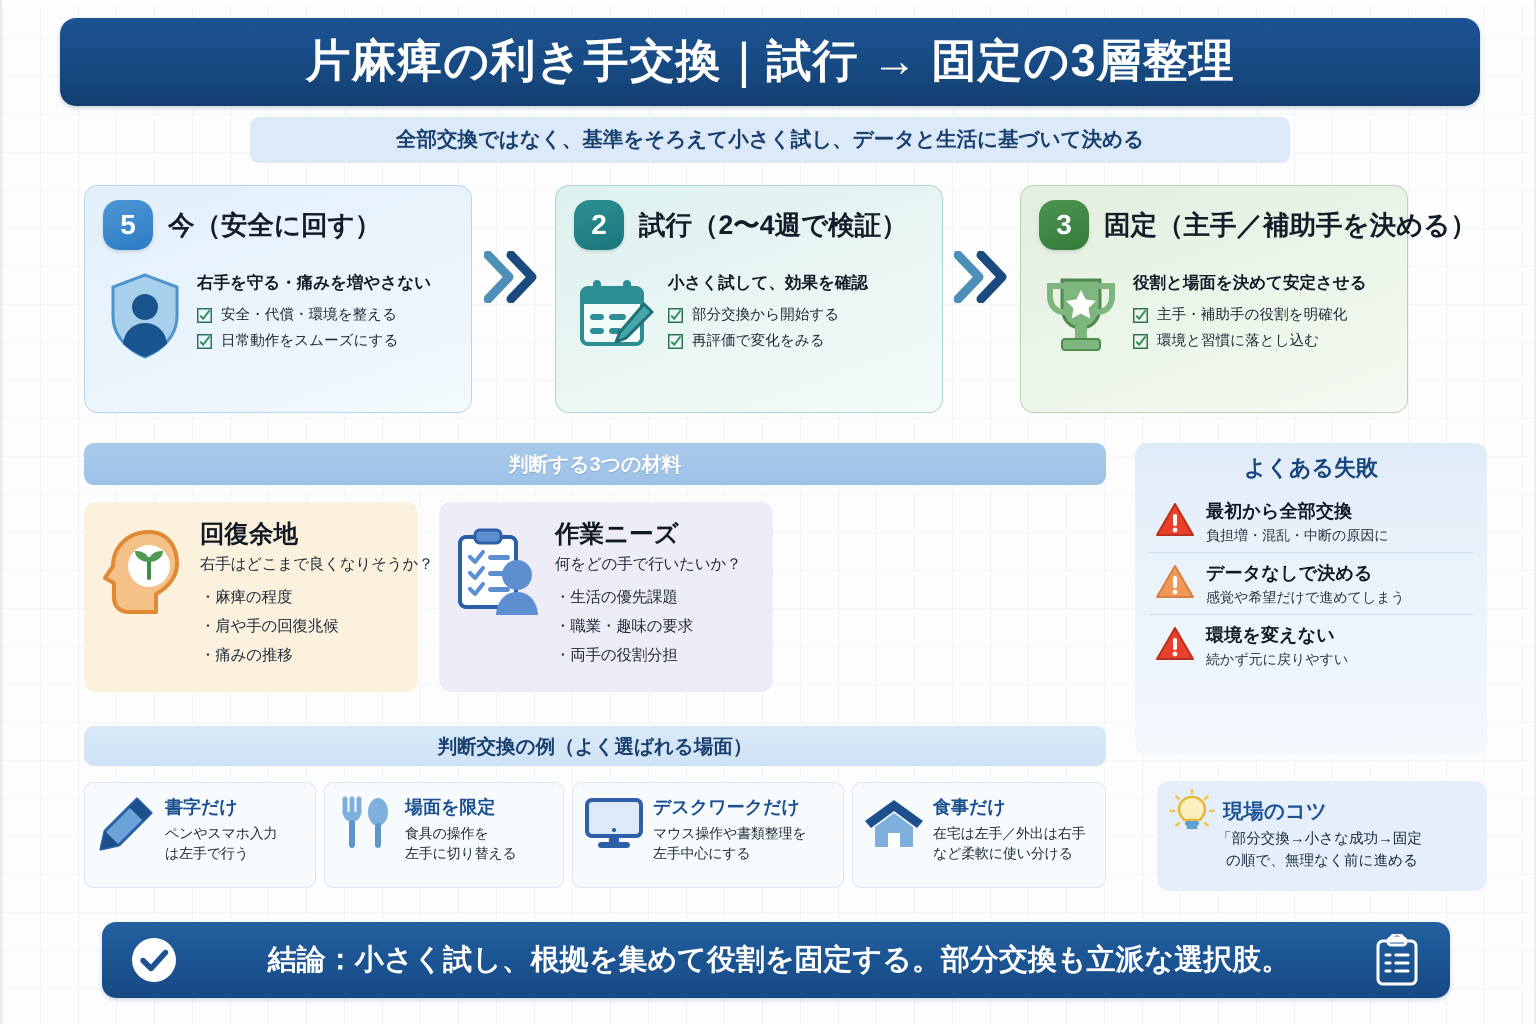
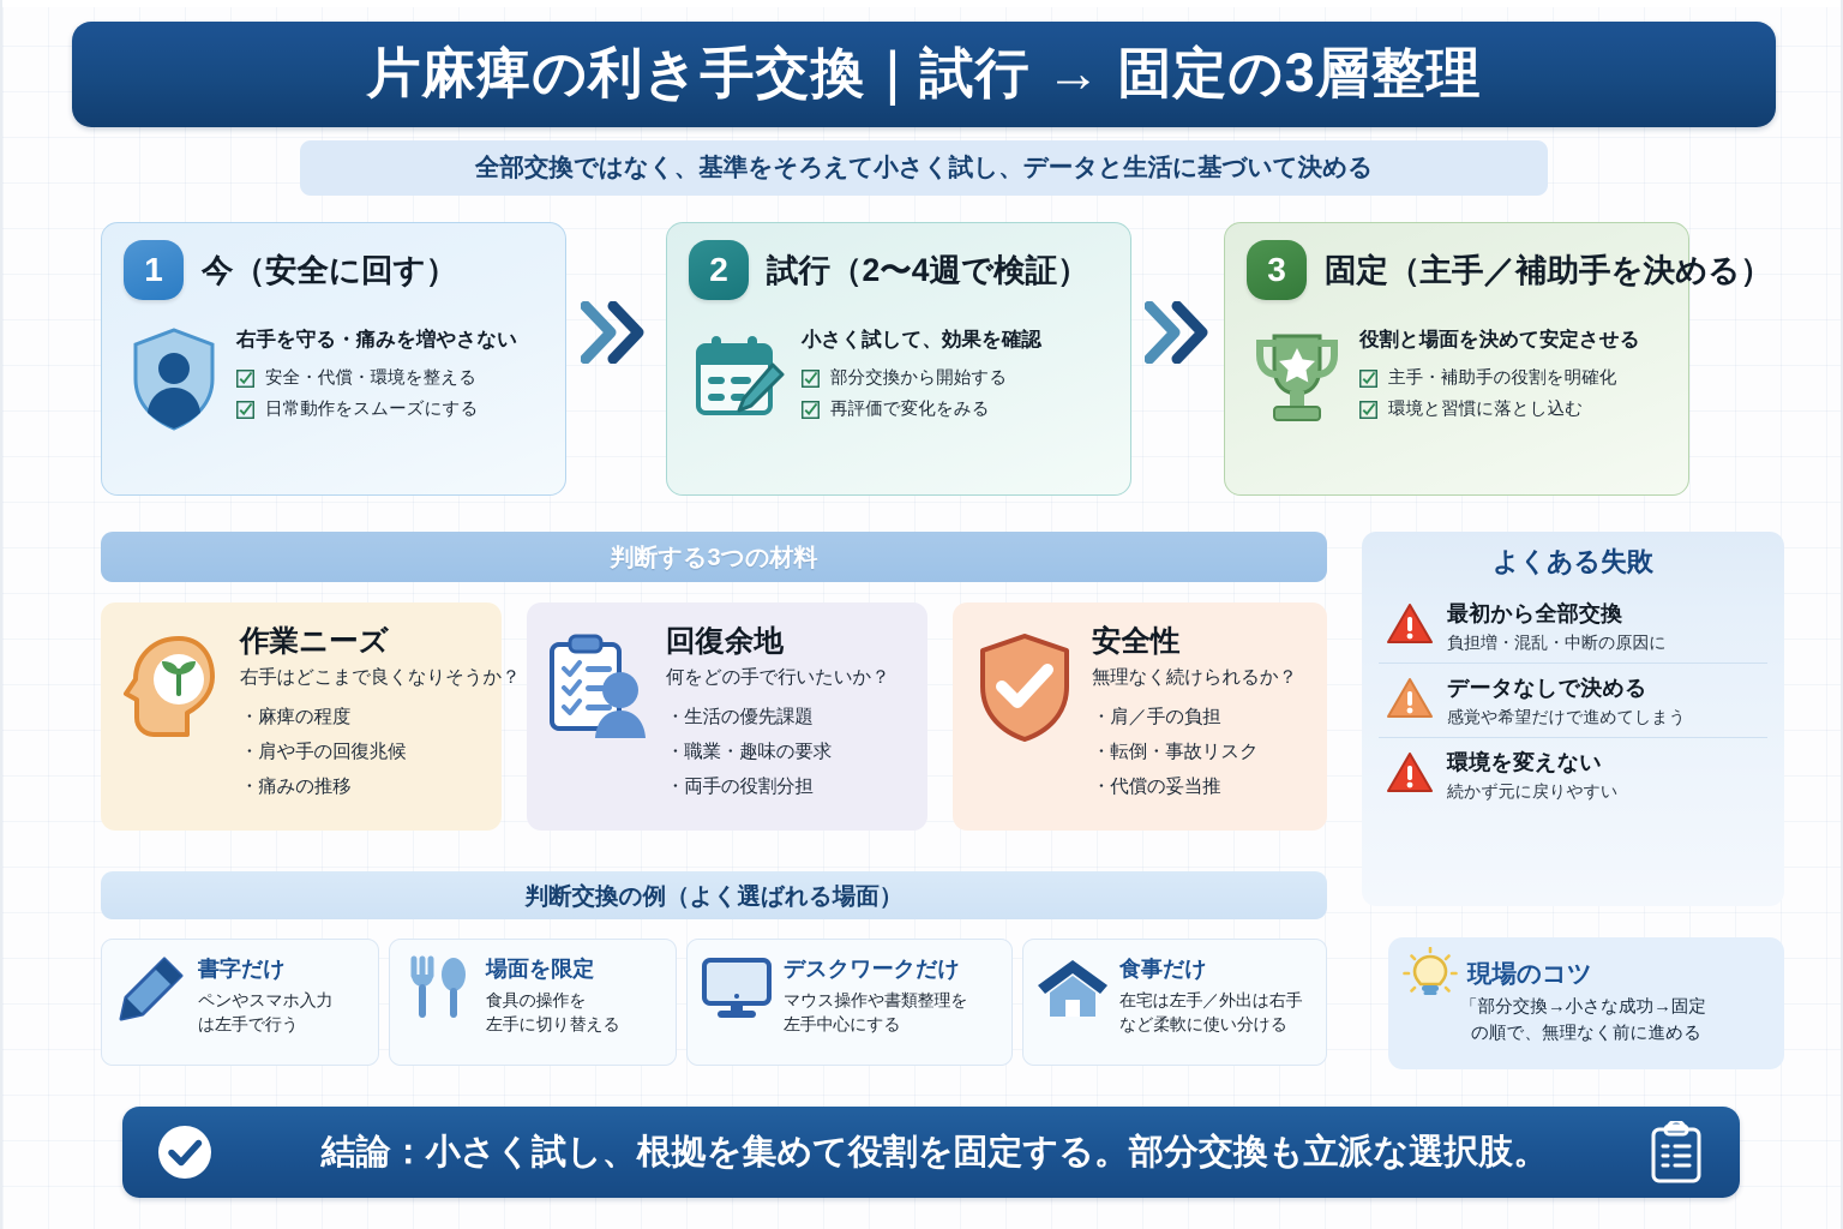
  片麻痺の利き手交換｜試行 → 固定の3層整理
  全部交換ではなく、基準をそろえて小さく試し、データと生活に基づいて決める
- 5
+ 1
  今（安全に回す）
  右手を守る・痛みを増やさない
  安全・代償・環境を整える
  日常動作をスムーズにする
  2
  試行（2〜4週で検証）
  小さく試して、効果を確認
  部分交換から開始する
  再評価で変化をみる
  3
  固定（主手／補助手を決める）
  役割と場面を決めて安定させる
  主手・補助手の役割を明確化
  環境と習慣に落とし込む
  判断する3つの材料
- 回復余地
+ 作業ニーズ
  右手はどこまで良くなりそうか？
  ・麻痺の程度
  ・肩や手の回復兆候
  ・痛みの推移
- 作業ニーズ
+ 回復余地
  何をどの手で行いたいか？
  ・生活の優先課題
  ・職業・趣味の要求
  ・両手の役割分担
+ 安全性
+ 無理なく続けられるか？
+ ・肩／手の負担
+ ・転倒・事故リスク
+ ・代償の妥当推
  判断交換の例（よく選ばれる場面）
  書字だけ
  ペンやスマホ入力
  は左手で行う
  場面を限定
  食具の操作を
  左手に切り替える
  デスクワークだけ
  マウス操作や書類整理を
  左手中心にする
  食事だけ
  在宅は左手／外出は右手
  など柔軟に使い分ける
  よくある失敗
  最初から全部交換
  負担増・混乱・中断の原因に
  データなしで決める
  感覚や希望だけで進めてしまう
  環境を変えない
  続かず元に戻りやすい
  現場のコツ
  「部分交換→小さな成功→固定
  の順で、無理なく前に進める
  結論：小さく試し、根拠を集めて役割を固定する。部分交換も立派な選択肢。
